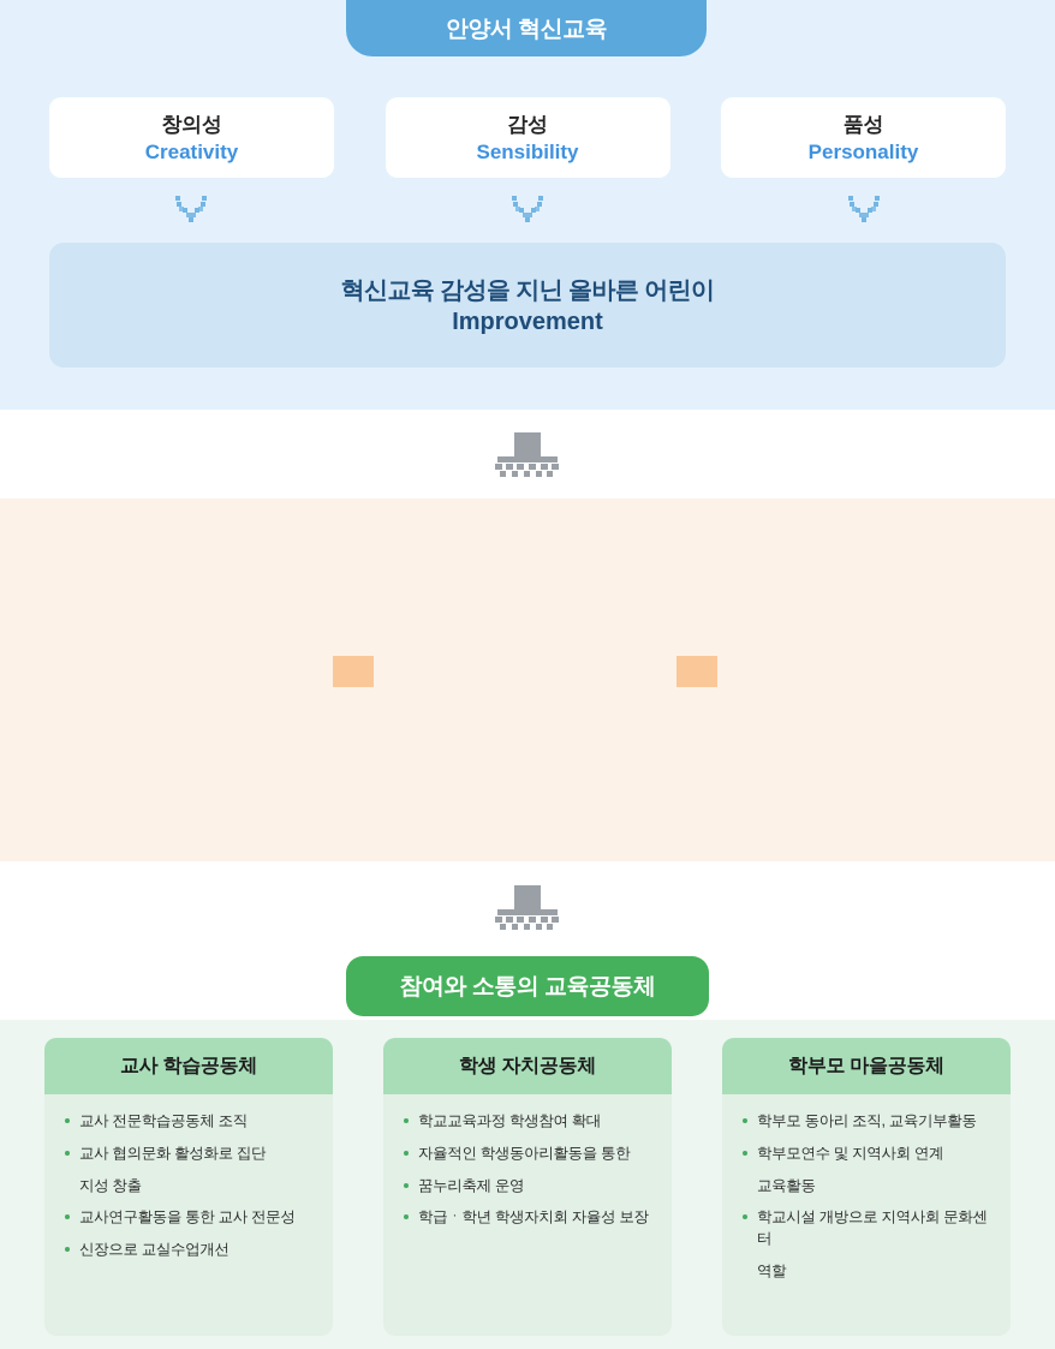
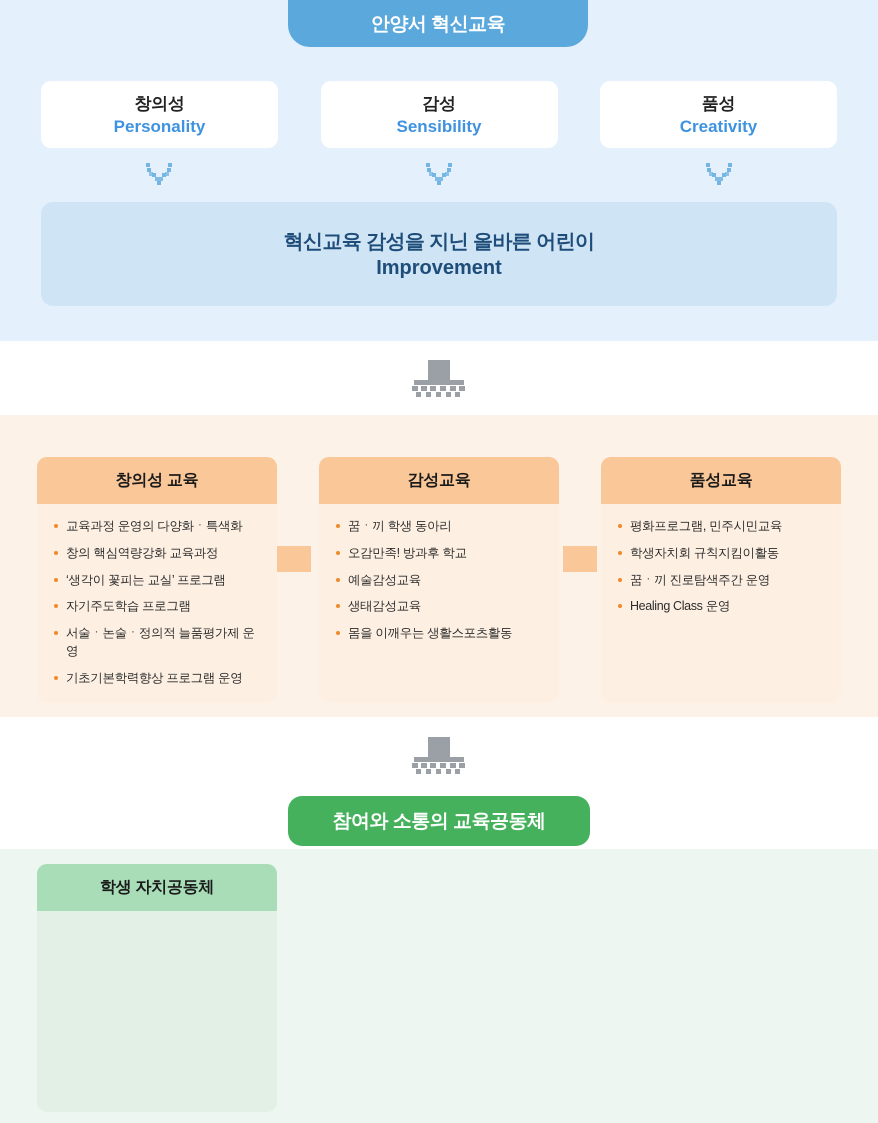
  안양서 혁신교육
  창의성
- Creativity
+ Personality
  감성
  Sensibility
  품성
- Personality
+ Creativity
  혁신교육 감성을 지닌 올바른 어린이
  Improvement
+ 창의성 교육
+ 교육과정 운영의 다양화ㆍ특색화
+ 창의 핵심역량강화 교육과정
+ ‘생각이 꽃피는 교실’ 프로그램
+ 자기주도학습 프로그램
+ 서술ㆍ논술ㆍ정의적 늘품평가제 운영
+ 기초기본학력향상 프로그램 운영
+ 감성교육
+ 꿈ㆍ끼 학생 동아리
+ 오감만족! 방과후 학교
+ 예술감성교육
+ 생태감성교육
+ 몸을 이깨우는 생활스포츠활동
+ 품성교육
+ 평화프로그램, 민주시민교육
+ 학생자치회 규칙지킴이활동
+ 꿈ㆍ끼 진로탐색주간 운영
+ Healing Class 운영
  참여와 소통의 교육공동체
- 교사 학습공동체
- 교사 전문학습공동체 조직
- 교사 협의문화 활성화로 집단
- 지성 창출
- 교사연구활동을 통한 교사 전문성
- 신장으로 교실수업개선
  학생 자치공동체
- 학교교육과정 학생참여 확대
- 자율적인 학생동아리활동을 통한
- 꿈누리축제 운영
- 학급ㆍ학년 학생자치회 자율성 보장
- 학부모 마을공동체
- 학부모 동아리 조직, 교육기부활동
- 학부모연수 및 지역사회 연계
- 교육활동
- 학교시설 개방으로 지역사회 문화센터
- 역할
